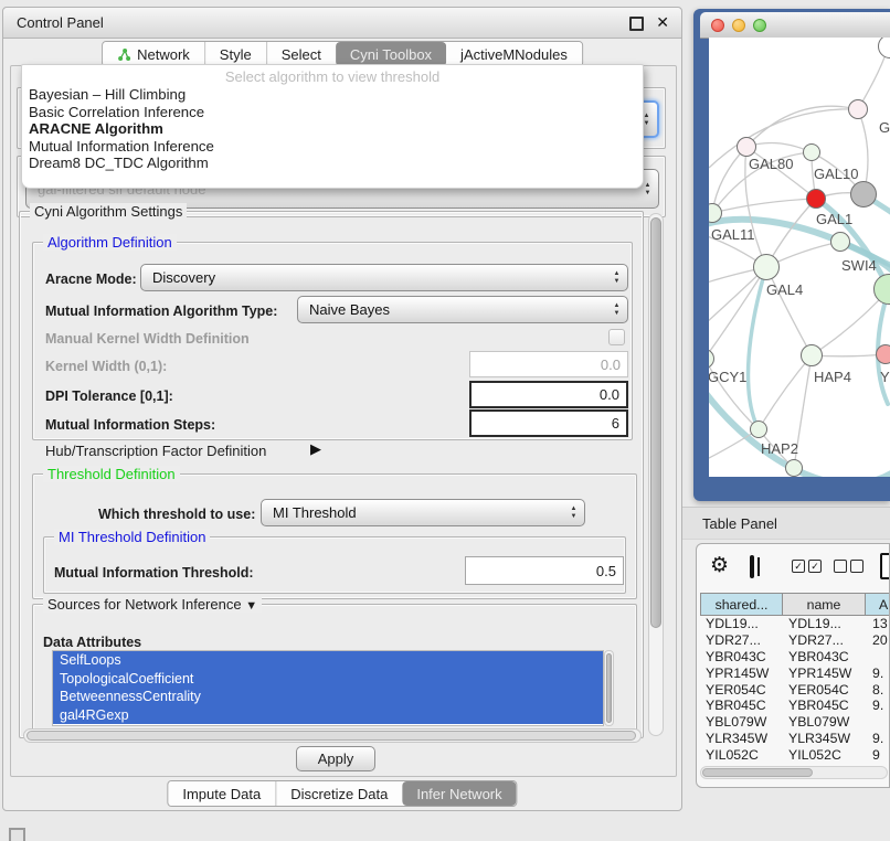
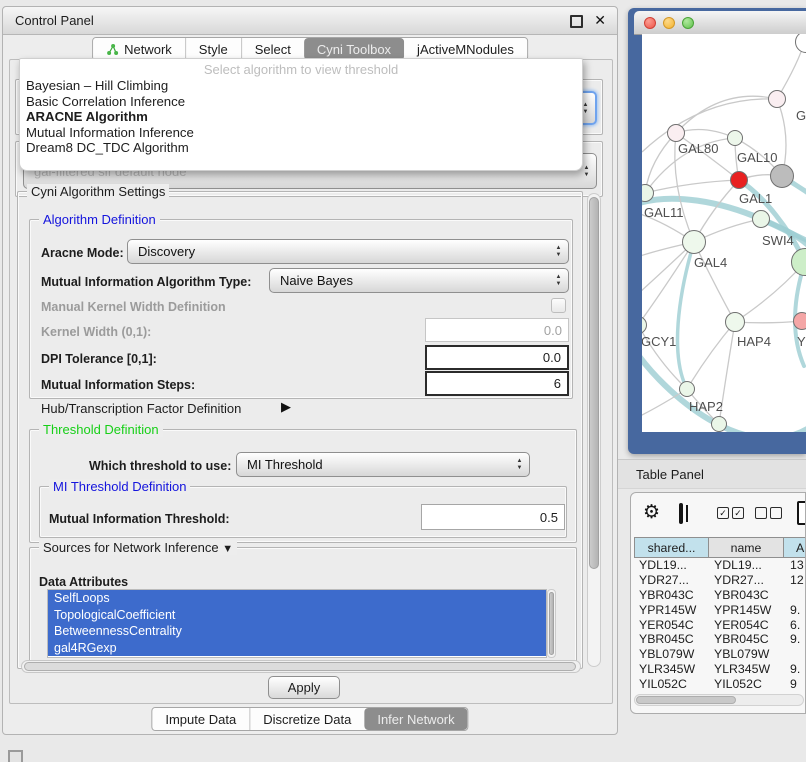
  Control Panel
  ✕
  Network
  Style
  Select
  Cyni Toolbox
  jActiveMNodules
  gal-filtered sif default node
  Select algorithm to view threshold
  Bayesian – Hill Climbing
  Basic Correlation Inference
  ARACNE Algorithm
  Mutual Information Inference
  Dream8 DC_TDC Algorithm
  Cyni Algorithm Settings
  Algorithm Definition
  Aracne Mode:
  Discovery
  Mutual Information Algorithm Type:
  Naive Bayes
  Manual Kernel Width Definition
  Kernel Width (0,1):
  0.0
  DPI Tolerance [0,1]:
  0.0
  Mutual Information Steps:
  6
  Hub/Transcription Factor Definition
  ▶
  Threshold Definition
  Which threshold to use:
  MI Threshold
  MI Threshold Definition
  Mutual Information Threshold:
  0.5
  Sources for Network Inference ▼
  Data Attributes
  SelfLoops
  TopologicalCoefficient
  BetweennessCentrality
  gal4RGexp
  Apply
  Impute Data
  Discretize Data
  Infer Network
  GAL80
  GAL10
  GAL1
  GAL11
  SWI4
  GAL4
  GCY1
  HAP4
  Y
  HAP2
  Table Panel
  ⚙
  ✓
  ✓
  shared...
  name
  A
  YDL19...
  YDL19...
  13
  YDR27...
  YDR27...
- 20
+ 12
  YBR043C
  YBR043C
  YPR145W
  YPR145W
  9.
  YER054C
  YER054C
- 8.
+ 6.
  YBR045C
  YBR045C
  9.
  YBL079W
  YBL079W
  YLR345W
  YLR345W
  9.
  YIL052C
  YIL052C
  9
